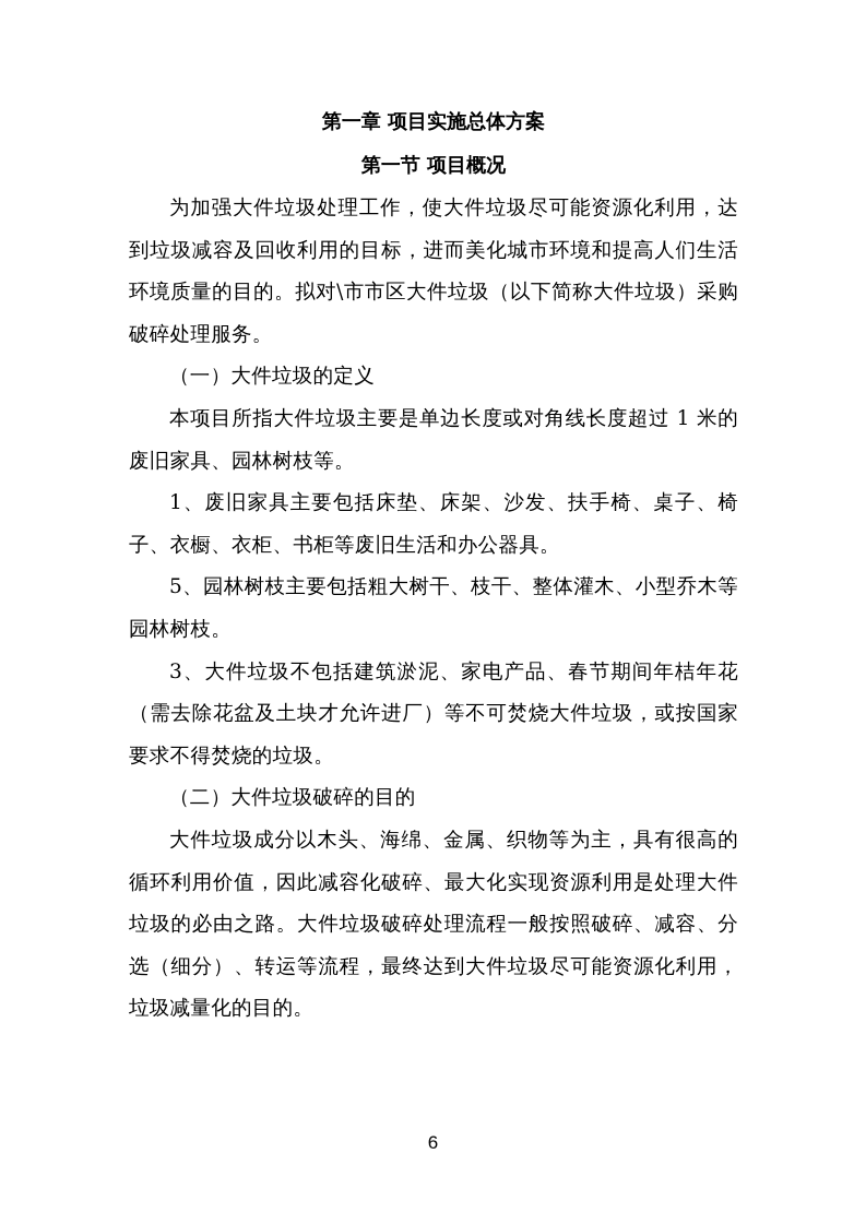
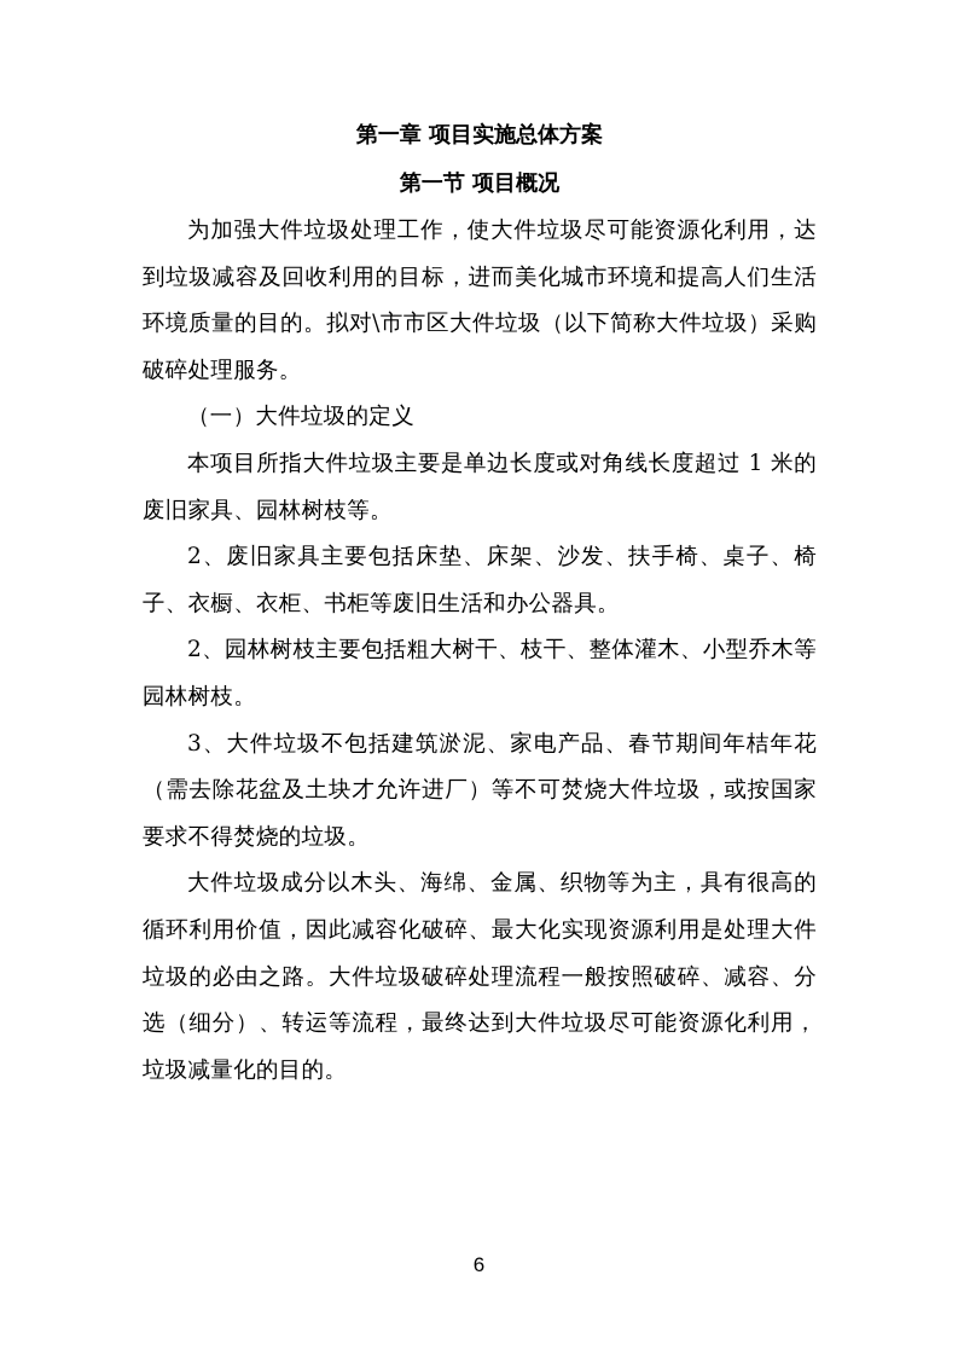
  第一章 项目实施总体方案
  第一节 项目概况
  为加强大件垃圾处理工作，使大件垃圾尽可能资源化利用，达到垃圾减容及回收利用的目标，进而美化城市环境和提高人们生活环境质量的目的。拟对\市市区大件垃圾（以下简称大件垃圾）采购破碎处理服务。
  （一）大件垃圾的定义
  本项目所指大件垃圾主要是单边长度或对角线长度超过 1 米的废旧家具、园林树枝等。
- 1、废旧家具主要包括床垫、床架、沙发、扶手椅、桌子、椅子、衣橱、衣柜、书柜等废旧生活和办公器具。
+ 2、废旧家具主要包括床垫、床架、沙发、扶手椅、桌子、椅子、衣橱、衣柜、书柜等废旧生活和办公器具。
- 5、园林树枝主要包括粗大树干、枝干、整体灌木、小型乔木等园林树枝。
+ 2、园林树枝主要包括粗大树干、枝干、整体灌木、小型乔木等园林树枝。
  3、大件垃圾不包括建筑淤泥、家电产品、春节期间年桔年花（需去除花盆及土块才允许进厂）等不可焚烧大件垃圾，或按国家要求不得焚烧的垃圾。
- （二）大件垃圾破碎的目的
  大件垃圾成分以木头、海绵、金属、织物等为主，具有很高的循环利用价值，因此减容化破碎、最大化实现资源利用是处理大件垃圾的必由之路。大件垃圾破碎处理流程一般按照破碎、减容、分选（细分）、转运等流程，最终达到大件垃圾尽可能资源化利用，垃圾减量化的目的。
  6
